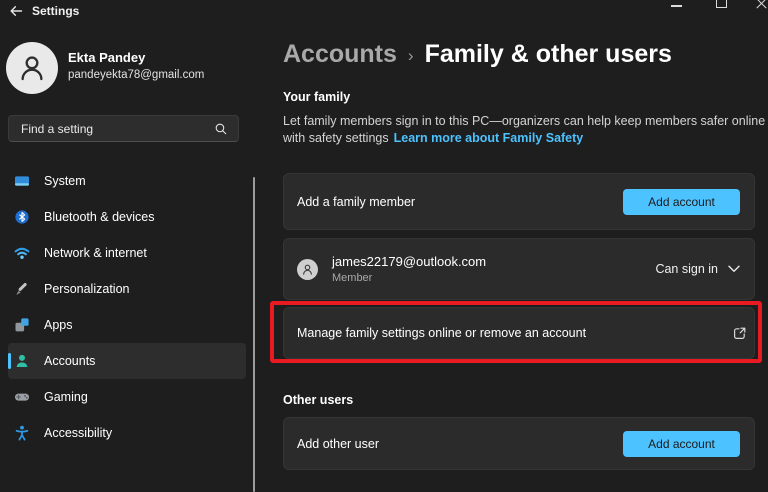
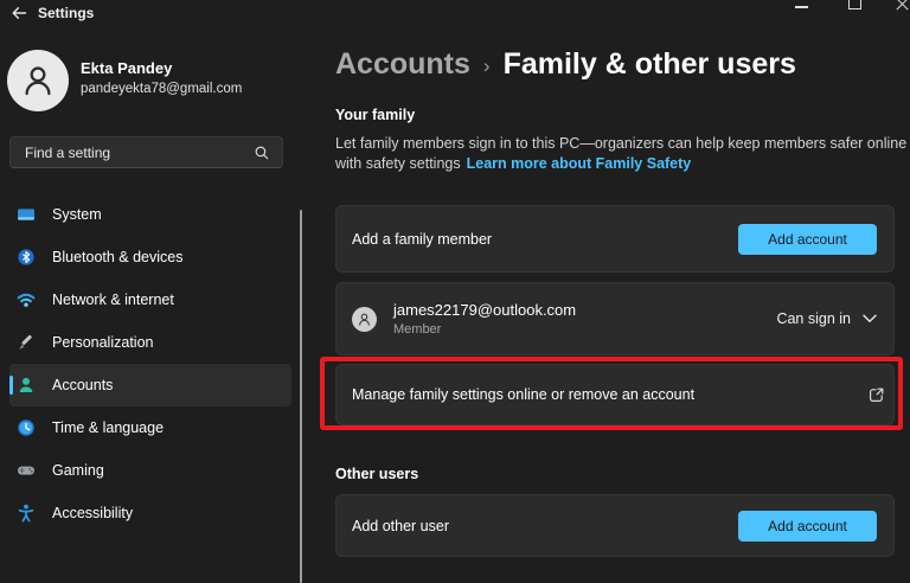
  Settings
  Ekta Pandey
  pandeyekta78@gmail.com
  Find a setting
  System
  Bluetooth & devices
  Network & internet
  Personalization
- Apps
  Accounts
+ Time & language
  Gaming
  Accessibility
  Accounts
  ›
  Family & other users
  Your family
  Let family members sign in to this PC—organizers can help keep members safer online
  with safety settings Learn more about Family Safety
  Add a family member
  Add account
  james22179@outlook.com
  Member
  Can sign in
  Manage family settings online or remove an account
  Other users
  Add other user
  Add account
